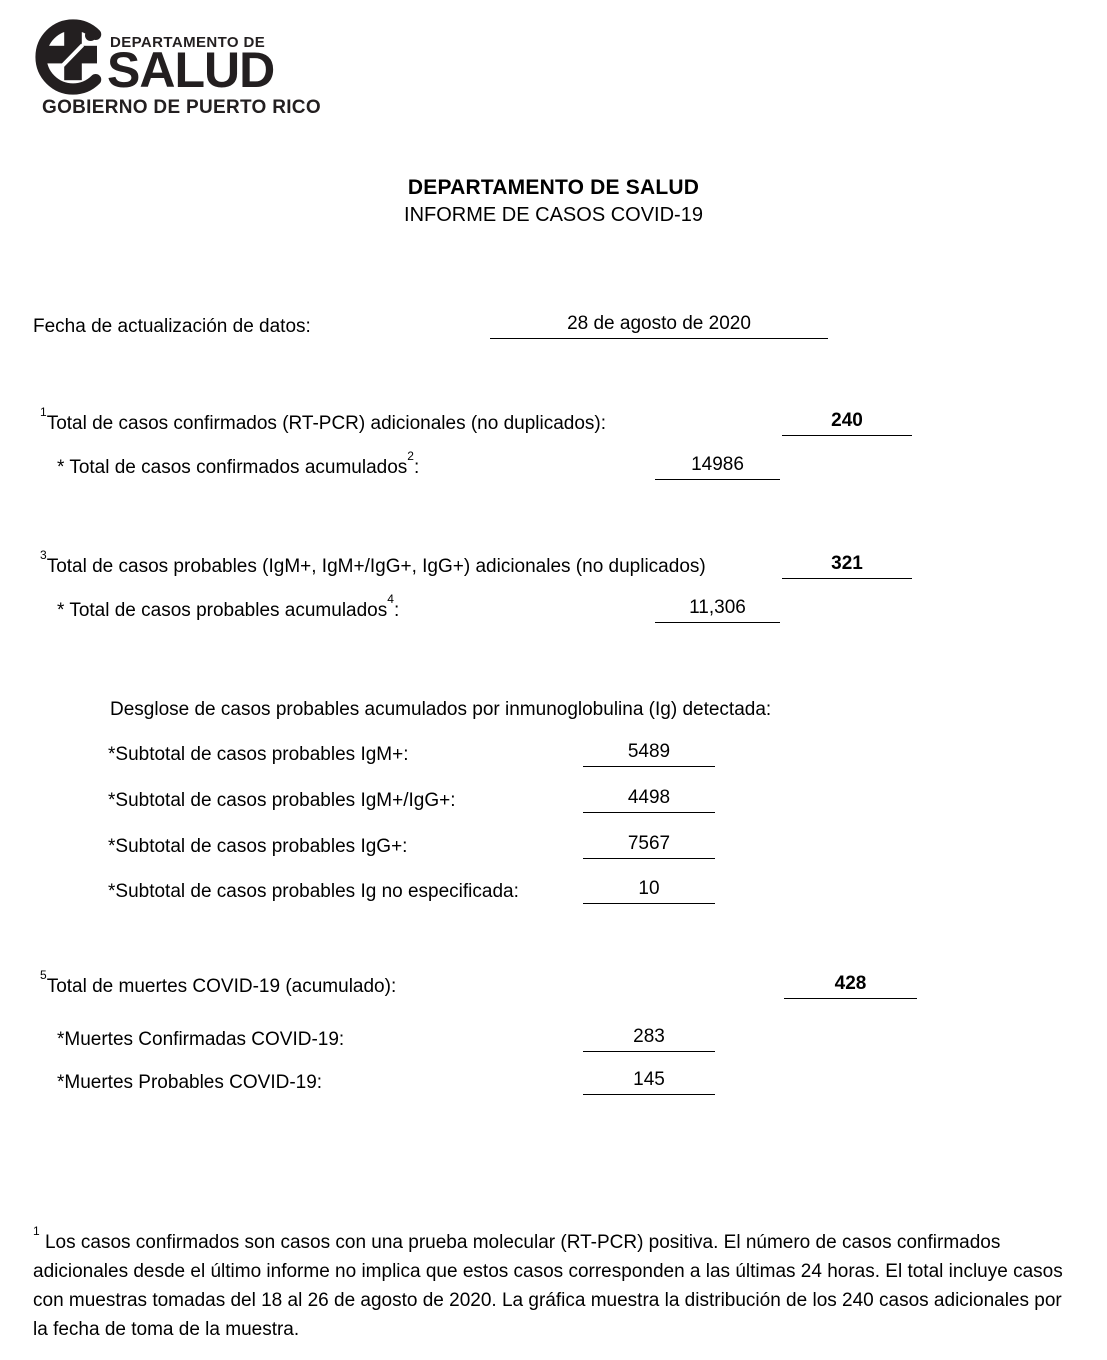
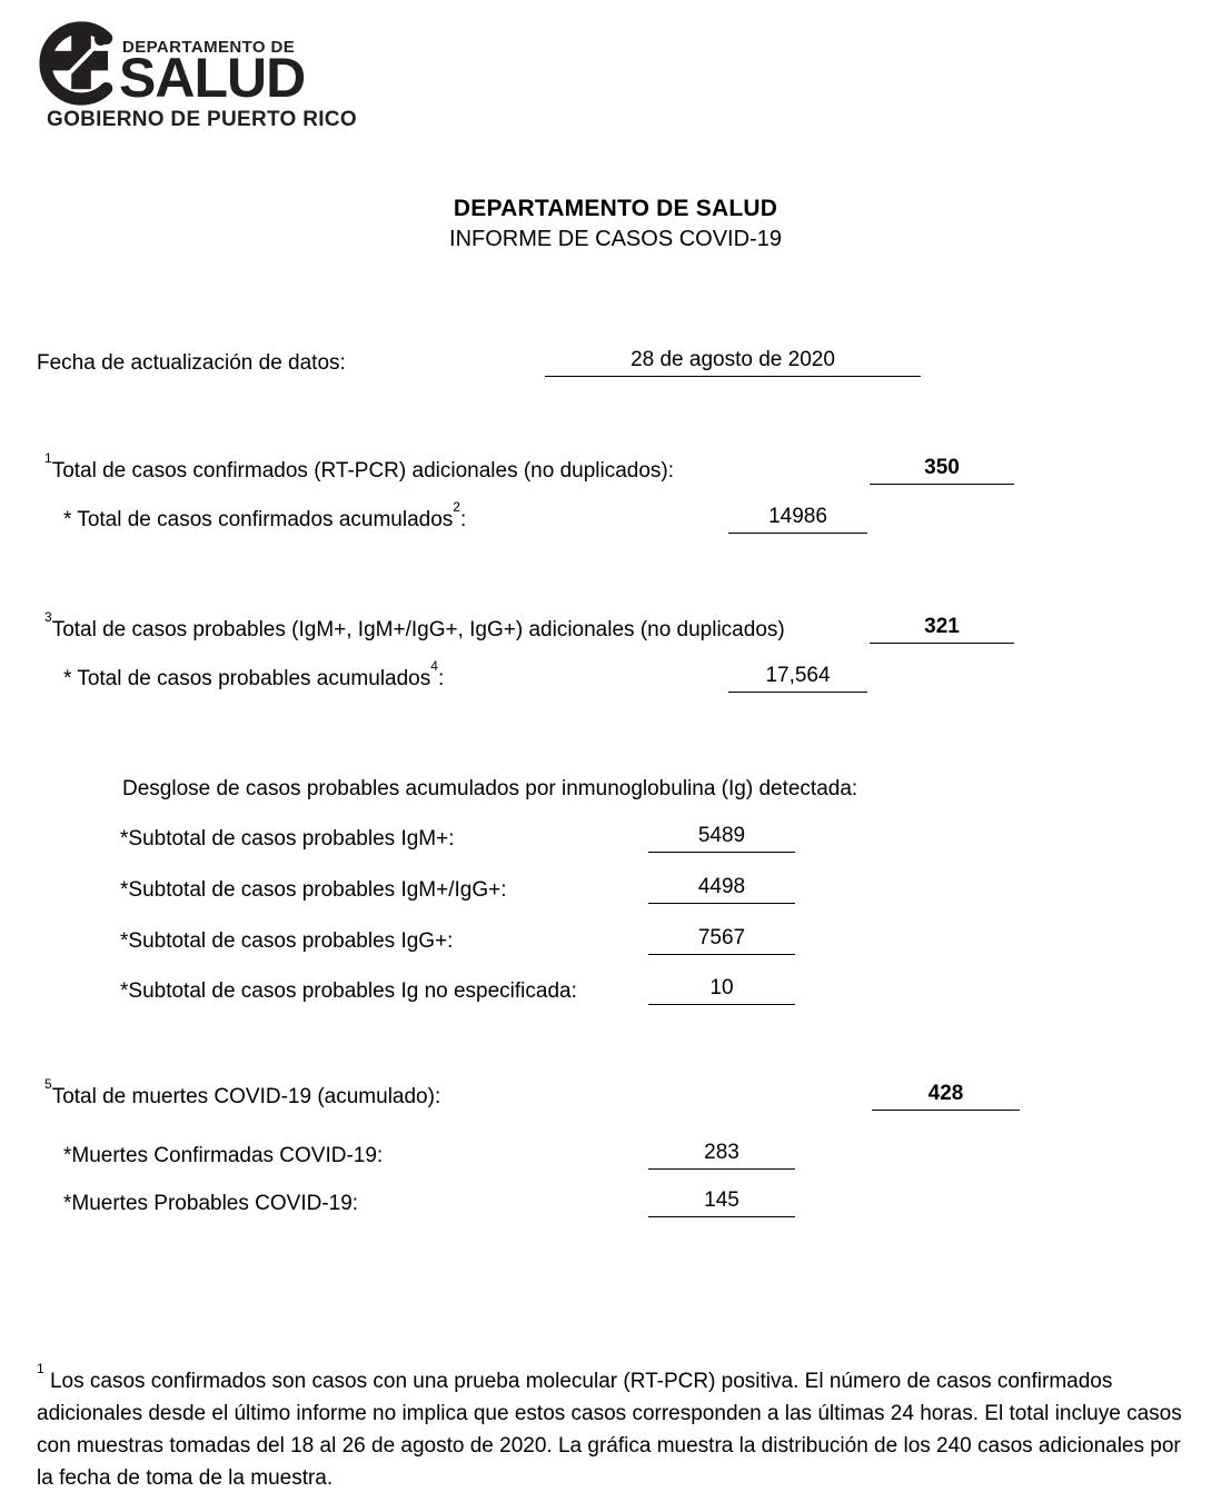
  DEPARTAMENTO DE
  SALUD
  GOBIERNO DE PUERTO RICO
  DEPARTAMENTO DE SALUD
  INFORME DE CASOS COVID-19
  Fecha de actualización de datos:
  28 de agosto de 2020
  1Total de casos confirmados (RT-PCR) adicionales (no duplicados):
- 240
+ 350
  * Total de casos confirmados acumulados2:
  14986
  3Total de casos probables (IgM+, IgM+/IgG+, IgG+) adicionales (no duplicados)
  321
  * Total de casos probables acumulados4:
- 11,306
+ 17,564
  Desglose de casos probables acumulados por inmunoglobulina (Ig) detectada:
  *Subtotal de casos probables IgM+:
  5489
  *Subtotal de casos probables IgM+/IgG+:
  4498
  *Subtotal de casos probables IgG+:
  7567
  *Subtotal de casos probables Ig no especificada:
  10
  5Total de muertes COVID-19 (acumulado):
  428
  *Muertes Confirmadas COVID-19:
  283
  *Muertes Probables COVID-19:
  145
  1 Los casos confirmados son casos con una prueba molecular (RT-PCR) positiva. El número de casos confirmados adicionales desde el último informe no implica que estos casos corresponden a las últimas 24 horas. El total incluye casos con muestras tomadas del 18 al 26 de agosto de 2020. La gráfica muestra la distribución de los 240 casos adicionales por la fecha de toma de la muestra.
